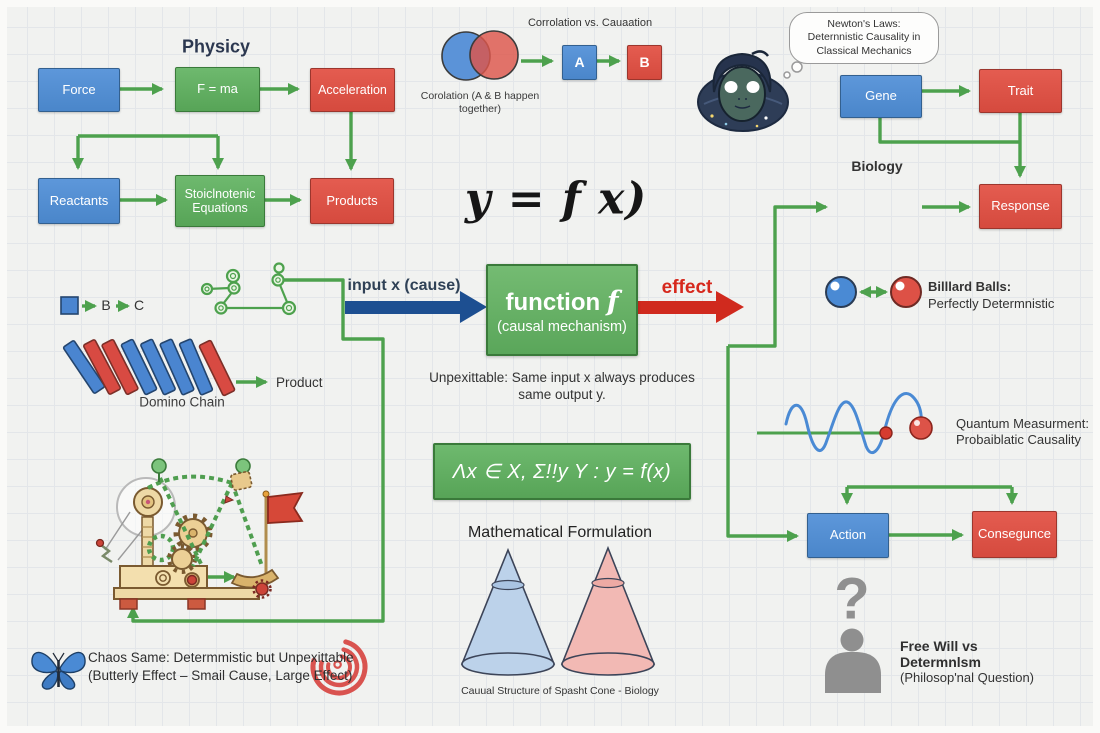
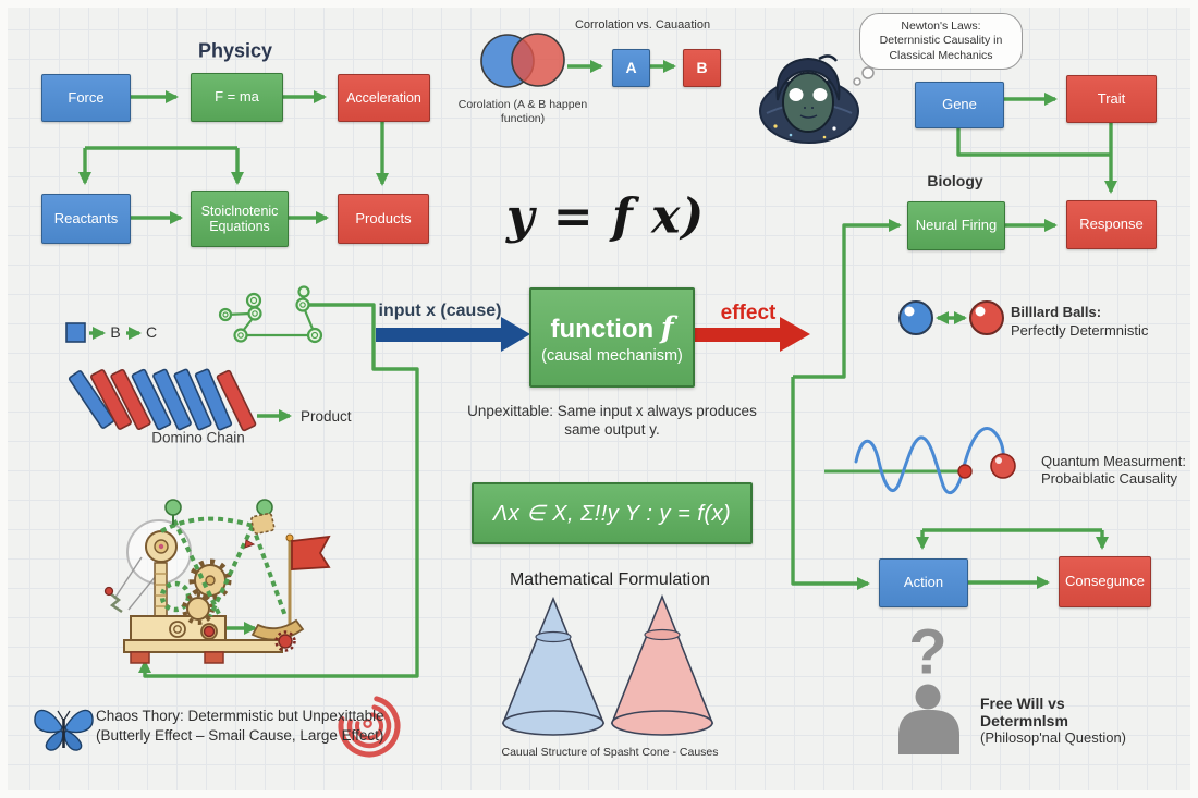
  Physicy
  Force
  F = ma
  Acceleration
  Reactants
  Stoiclnotenic Equations
  Products
  Corrolation vs. Cauaation
- Corolation (A & B happen together)
+ Corolation (A & B happen function)
  A
  B
  Newton's Laws:
  Deternnistic Causality in
  Classical Mechanics
  Gene
  Trait
  Biology
+ Neural Firing
  Response
  y = f x)
  input x (cause)
  function f
  (causal mechanism)
  effect
  Unpexittable: Same input x always produces same output y.
  Λx ∈ X, Σ!!y Y : y = f(x)
  Mathematical Formulation
- Cauual Structure of Spasht Cone - Biology
+ Cauual Structure of Spasht Cone - Causes
  B
  C
  Product
  Domino Chain
- Chaos Same: Determmistic but Unpexittable
+ Chaos Thory: Determmistic but Unpexittable
  (Butterly Effect – Smail Cause, Large Effect)
  Billlard Balls:
  Perfectly Determnistic
  Quantum Measurment:
  Probaiblatic Causality
  Action
  Consegunce
  ?
  Free Will vs
  Determnlsm
  (Philosop'nal Question)
